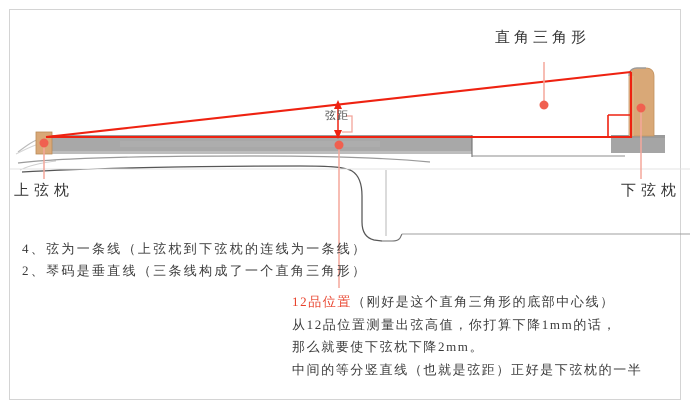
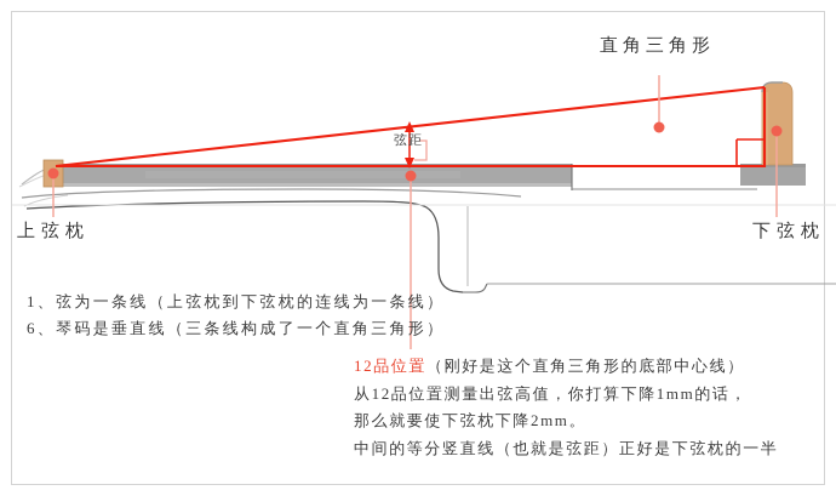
  直角三角形
  上弦枕
  下弦枕
  弦距
- 4、弦为一条线（上弦枕到下弦枕的连线为一条线）
+ 1、弦为一条线（上弦枕到下弦枕的连线为一条线）
- 2、琴码是垂直线（三条线构成了一个直角三角形）
+ 6、琴码是垂直线（三条线构成了一个直角三角形）
  12品位置（刚好是这个直角三角形的底部中心线）
  从12品位置测量出弦高值，你打算下降1mm的话，
  那么就要使下弦枕下降2mm。
  中间的等分竖直线（也就是弦距）正好是下弦枕的一半
